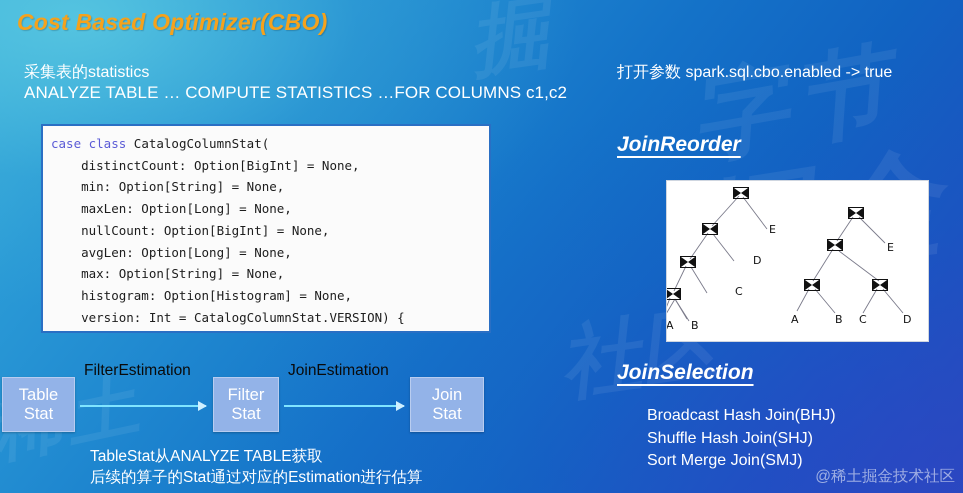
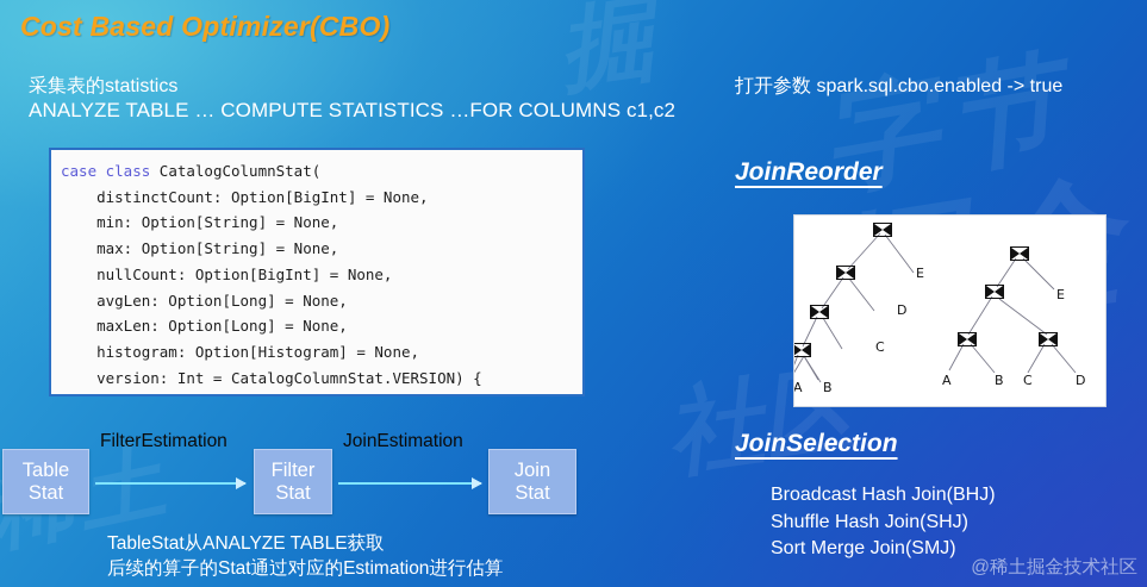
  Cost Based Optimizer(CBO)
  采集表的statistics
  ANALYZE TABLE … COMPUTE STATISTICS …FOR COLUMNS c1,c2
  case class CatalogColumnStat(
  distinctCount: Option[BigInt] = None,
  min: Option[String] = None,
- maxLen: Option[Long] = None,
+ max: Option[String] = None,
  nullCount: Option[BigInt] = None,
  avgLen: Option[Long] = None,
- max: Option[String] = None,
+ maxLen: Option[Long] = None,
  histogram: Option[Histogram] = None,
  version: Int = CatalogColumnStat.VERSION) {
  Table
  Stat
  FilterEstimation
  Filter
  Stat
  JoinEstimation
  Join
  Stat
  TableStat从ANALYZE TABLE获取
  后续的算子的Stat通过对应的Estimation进行估算
  打开参数 spark.sql.cbo.enabled -> true
  JoinReorder
  A
  B
  C
  D
  E
  A
  B
  C
  D
  E
  JoinSelection
  Broadcast Hash Join(BHJ)
  Shuffle Hash Join(SHJ)
  Sort Merge Join(SMJ)
  @稀土掘金技术社区
